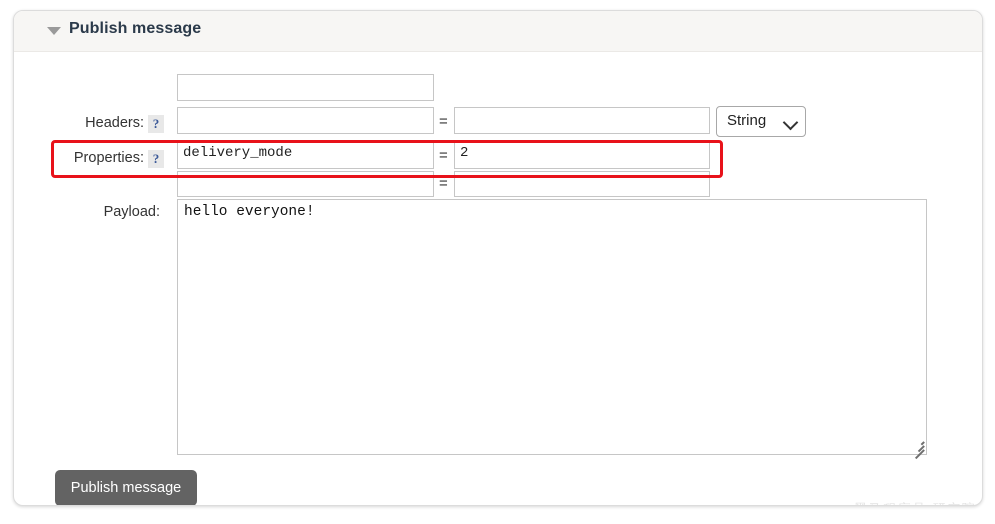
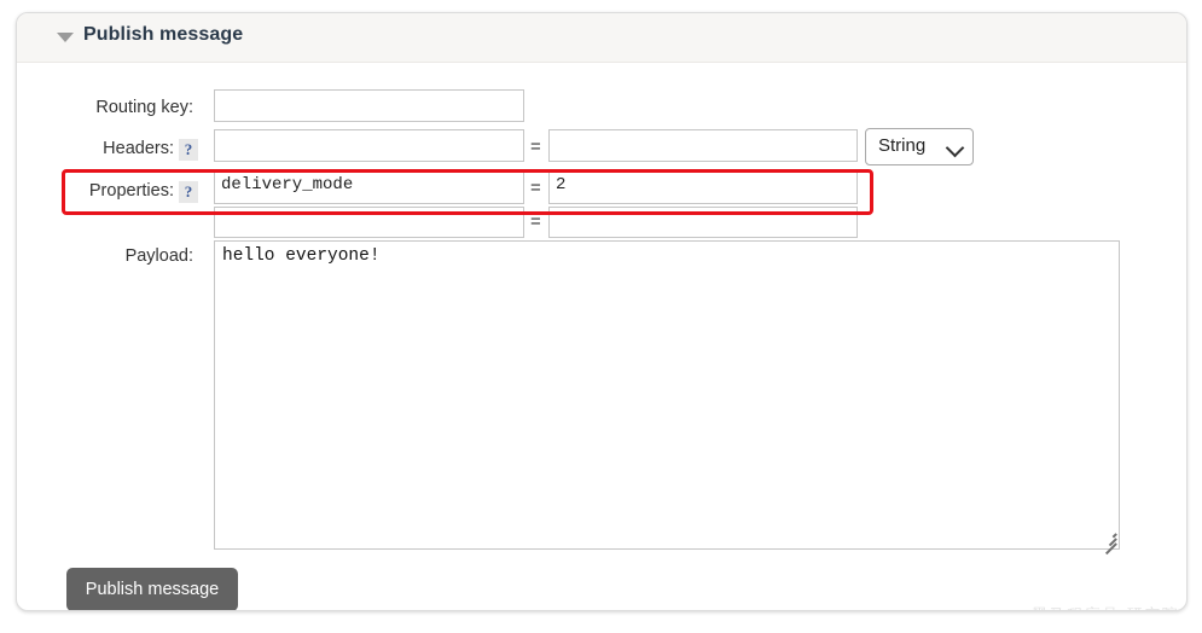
  Publish message
+ Routing key:
  Headers:
  ?
  =
  String
  Properties:
  ?
  delivery_mode
  =
  2
  =
  Payload:
  hello everyone!
  Publish message
